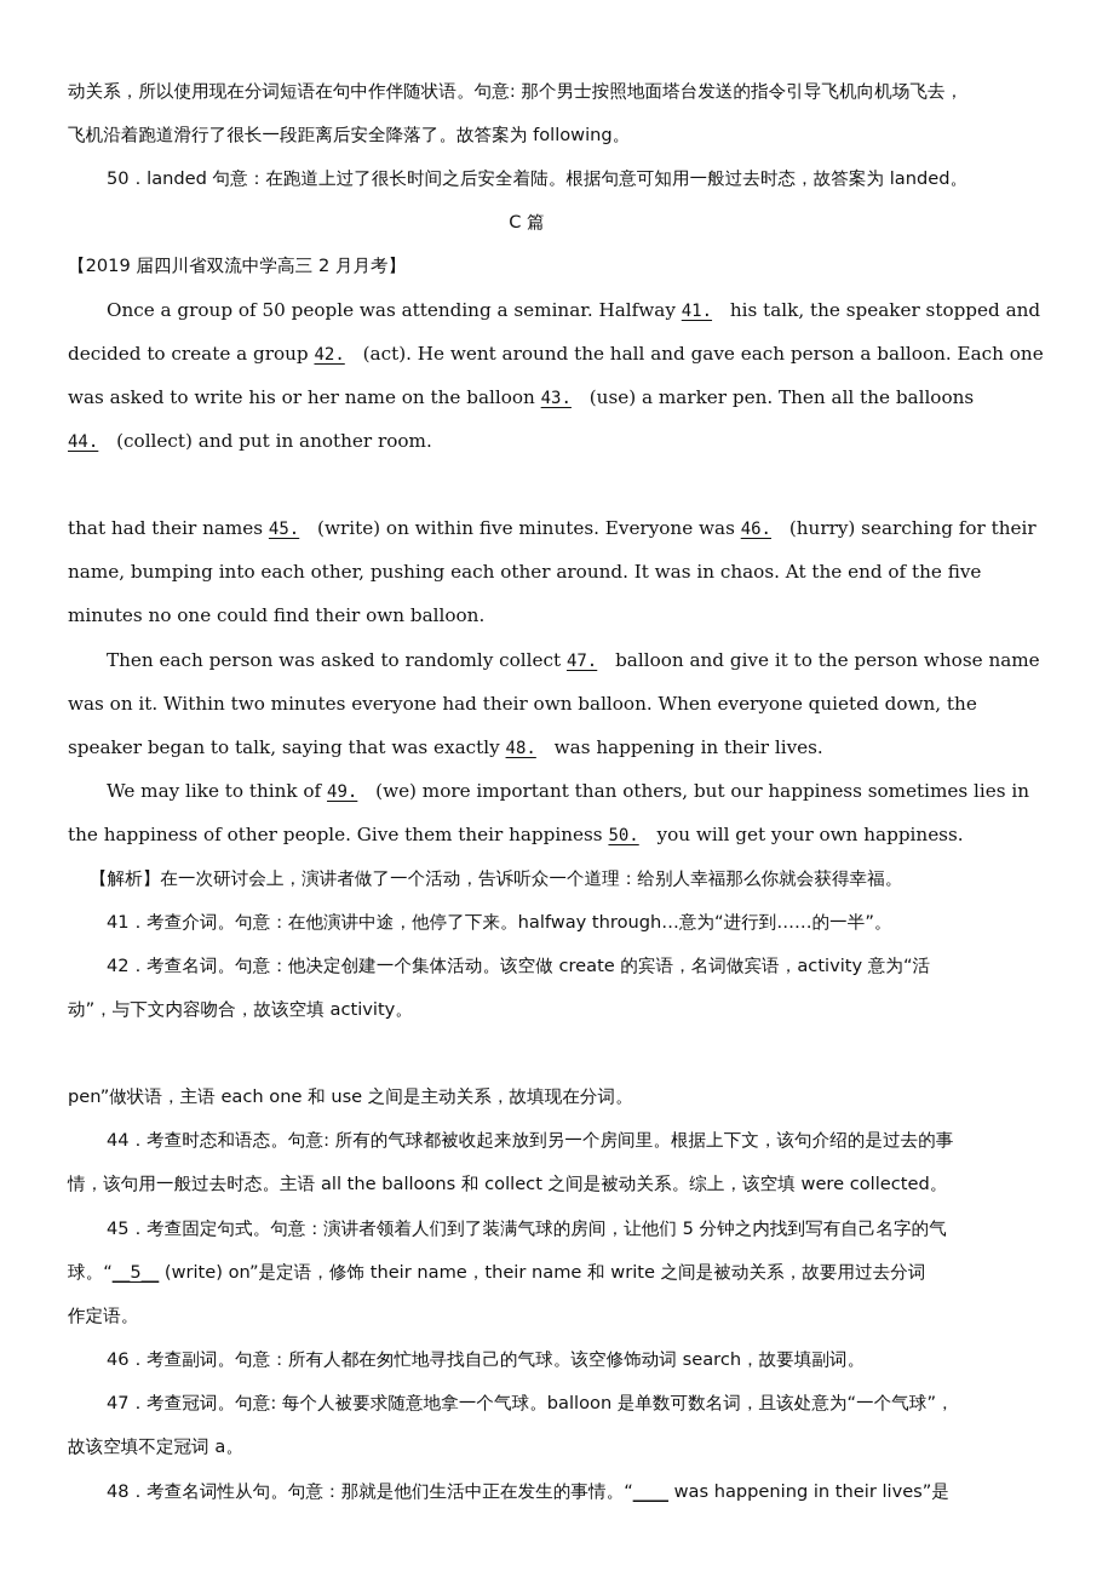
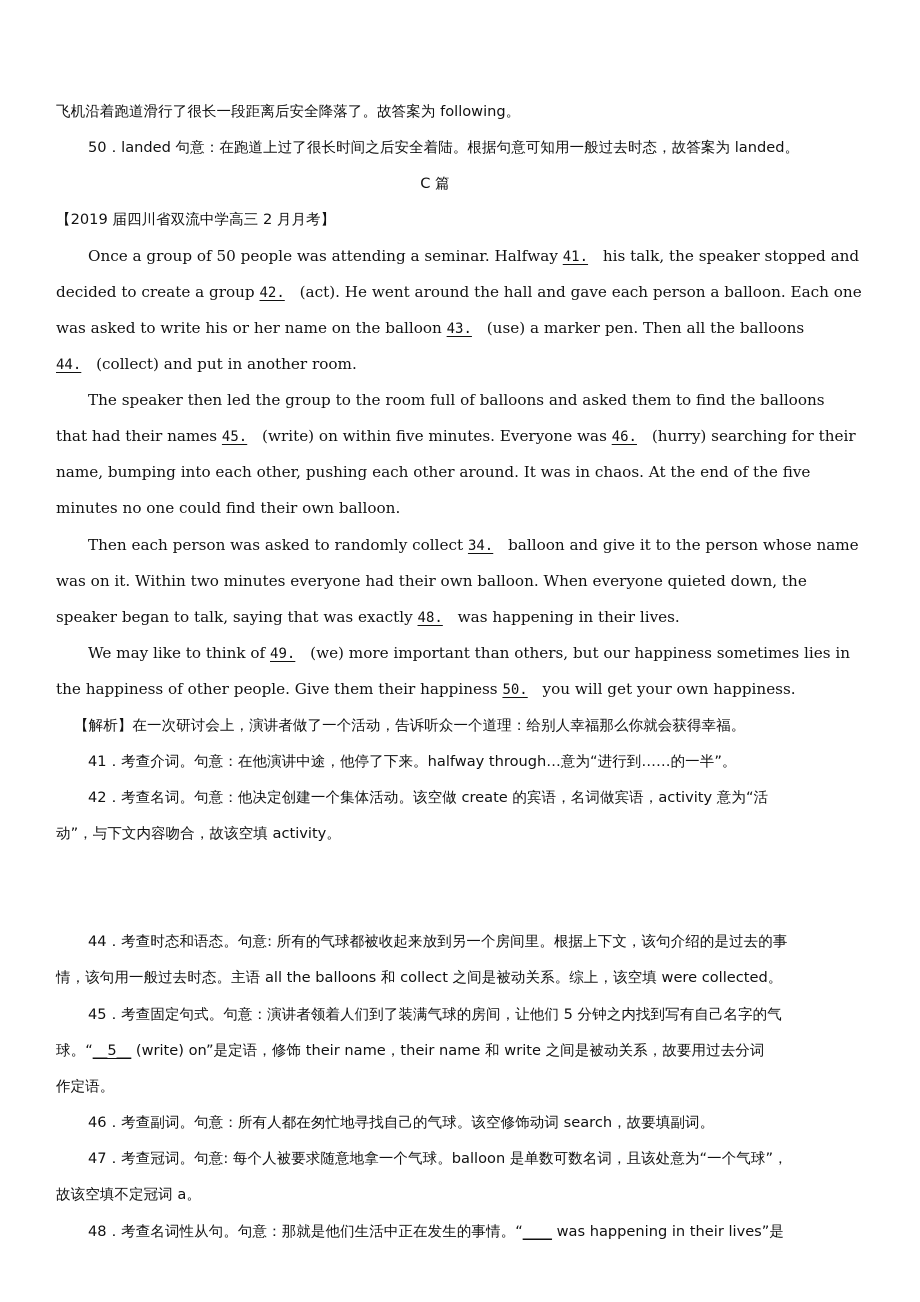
- 动关系，所以使用现在分词短语在句中作伴随状语。句意: 那个男士按照地面塔台发送的指令引导飞机向机场飞去，
  飞机沿着跑道滑行了很长一段距离后安全降落了。故答案为 following。
  50．landed 句意：在跑道上过了很长时间之后安全着陆。根据句意可知用一般过去时态，故答案为 landed。
  C 篇
  【2019 届四川省双流中学高三 2 月月考】
  Once a group of 50 people was attending a seminar. Halfway 41. his talk, the speaker stopped and
  decided to create a group 42. (act). He went around the hall and gave each person a balloon. Each one
  was asked to write his or her name on the balloon 43. (use) a marker pen. Then all the balloons
  44. (collect) and put in another room.
+ The speaker then led the group to the room full of balloons and asked them to find the balloons
  that had their names 45. (write) on within five minutes. Everyone was 46. (hurry) searching for their
  name, bumping into each other, pushing each other around. It was in chaos. At the end of the five
  minutes no one could find their own balloon.
- Then each person was asked to randomly collect 47. balloon and give it to the person whose name
+ Then each person was asked to randomly collect 34. balloon and give it to the person whose name
  was on it. Within two minutes everyone had their own balloon. When everyone quieted down, the
  speaker began to talk, saying that was exactly 48. was happening in their lives.
  We may like to think of 49. (we) more important than others, but our happiness sometimes lies in
  the happiness of other people. Give them their happiness 50. you will get your own happiness.
  【解析】在一次研讨会上，演讲者做了一个活动，告诉听众一个道理：给别人幸福那么你就会获得幸福。
  41．考查介词。句意：在他演讲中途，他停了下来。halfway through…意为“进行到……的一半”。
  42．考查名词。句意：他决定创建一个集体活动。该空做 create 的宾语，名词做宾语，activity 意为“活
  动”，与下文内容吻合，故该空填 activity。
- pen”做状语，主语 each one 和 use 之间是主动关系，故填现在分词。
  44．考查时态和语态。句意: 所有的气球都被收起来放到另一个房间里。根据上下文，该句介绍的是过去的事
  情，该句用一般过去时态。主语 all the balloons 和 collect 之间是被动关系。综上，该空填 were collected。
  45．考查固定句式。句意：演讲者领着人们到了装满气球的房间，让他们 5 分钟之内找到写有自己名字的气
  球。“__5__ (write) on”是定语，修饰 their name，their name 和 write 之间是被动关系，故要用过去分词
  作定语。
  46．考查副词。句意：所有人都在匆忙地寻找自己的气球。该空修饰动词 search，故要填副词。
  47．考查冠词。句意: 每个人被要求随意地拿一个气球。balloon 是单数可数名词，且该处意为“一个气球”，
  故该空填不定冠词 a。
  48．考查名词性从句。句意：那就是他们生活中正在发生的事情。“____ was happening in their lives”是
